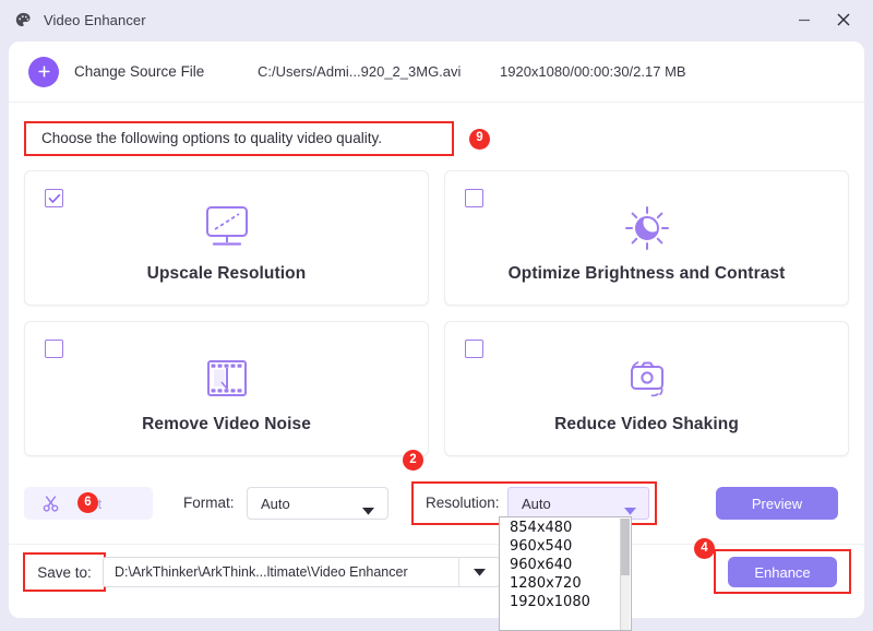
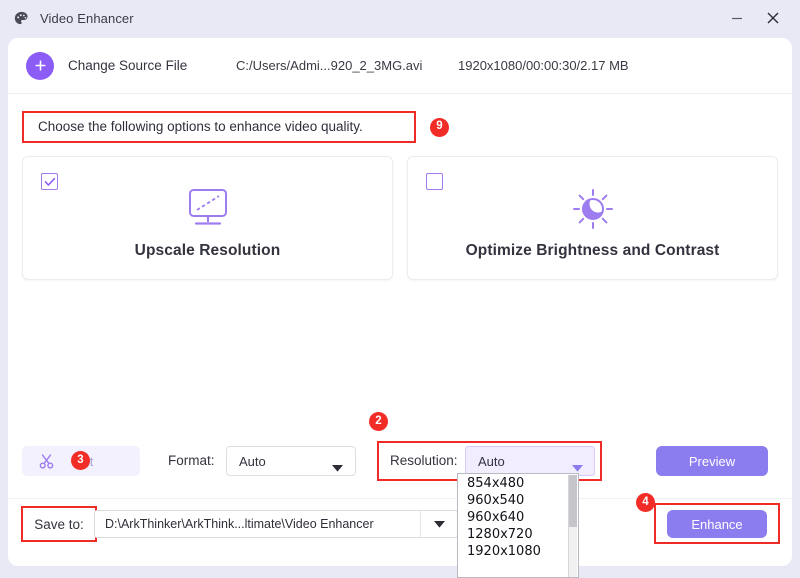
  Video Enhancer
  Change Source File
  C:/Users/Admi...920_2_3MG.avi
  1920x1080/00:00:30/2.17 MB
- Choose the following options to quality video quality.
+ Choose the following options to enhance video quality.
  9
  Upscale Resolution
  Optimize Brightness and Contrast
- Remove Video Noise
- Reduce Video Shaking
  Format:
  Auto
  Resolution:
  Auto
  Preview
  Save to:
  D:\ArkThinker\ArkThink...ltimate\Video Enhancer
  Enhance
  2
- 6
+ 3
  4
  854x480
  960x540
  960x640
  1280x720
  1920x1080
